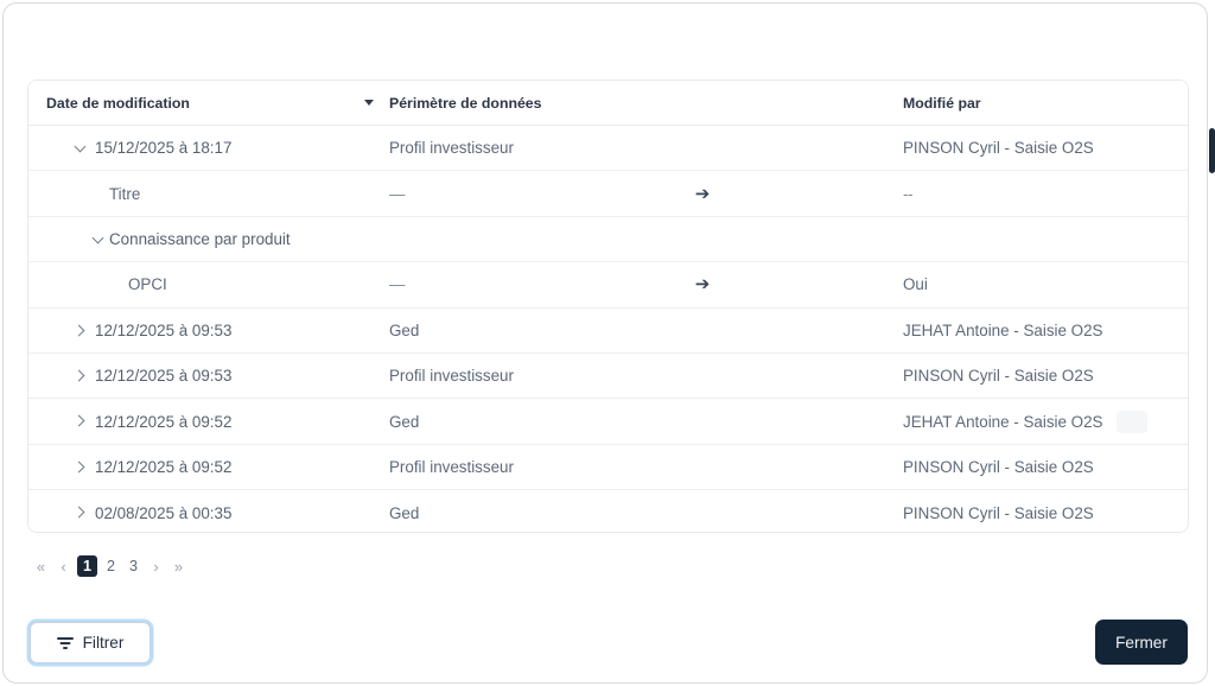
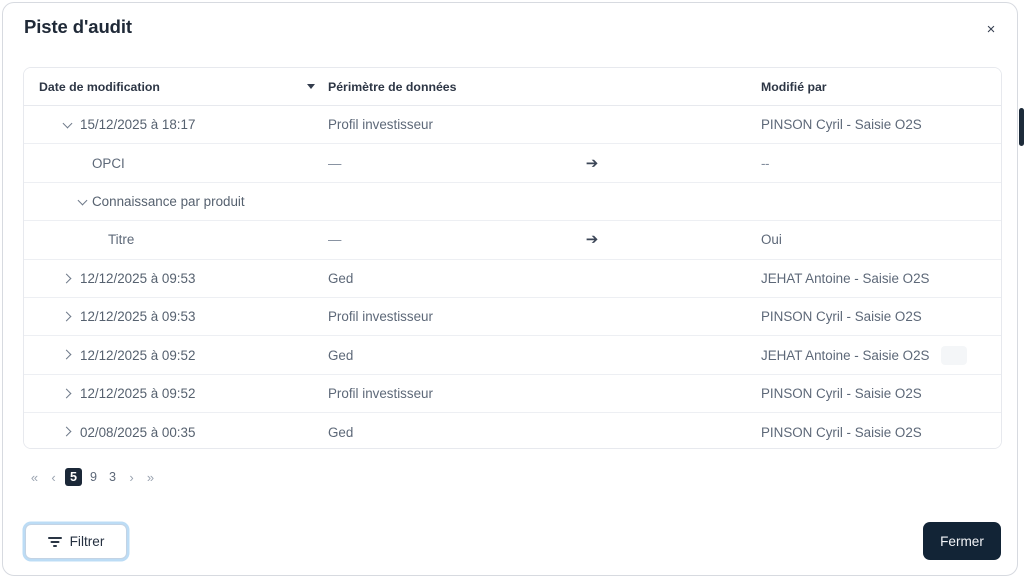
+ Piste d'audit
+ ×
  Date de modification
  Périmètre de données
  Modifié par
  15/12/2025 à 18:17
  Profil investisseur
  PINSON Cyril - Saisie O2S
- Titre
+ OPCI
  —
  ➔
  --
  Connaissance par produit
- OPCI
+ Titre
  —
  ➔
  Oui
  12/12/2025 à 09:53
  Ged
  JEHAT Antoine - Saisie O2S
  12/12/2025 à 09:53
  Profil investisseur
  PINSON Cyril - Saisie O2S
  12/12/2025 à 09:52
  Ged
  JEHAT Antoine - Saisie O2S
  12/12/2025 à 09:52
  Profil investisseur
  PINSON Cyril - Saisie O2S
  02/08/2025 à 00:35
  Ged
  PINSON Cyril - Saisie O2S
  «
  ‹
- 1
+ 5
- 2
+ 9
  3
  ›
  »
  Filtrer
  Fermer
